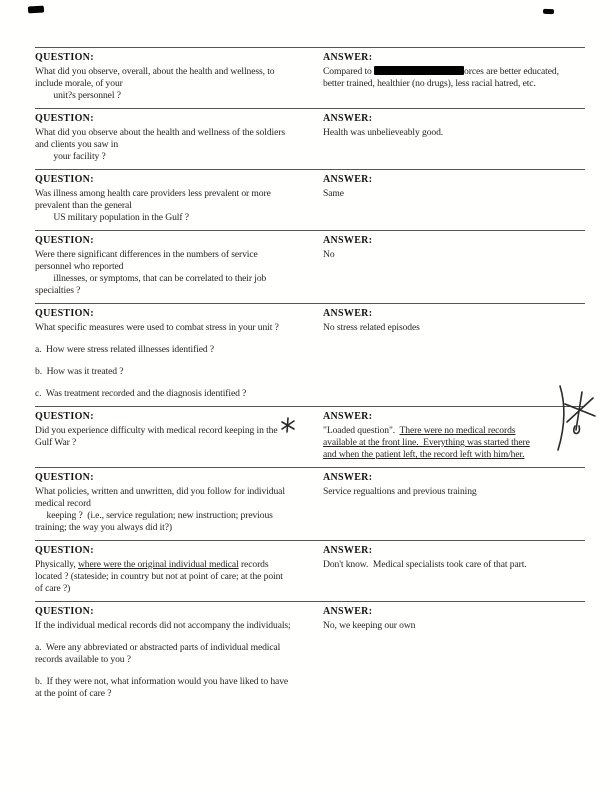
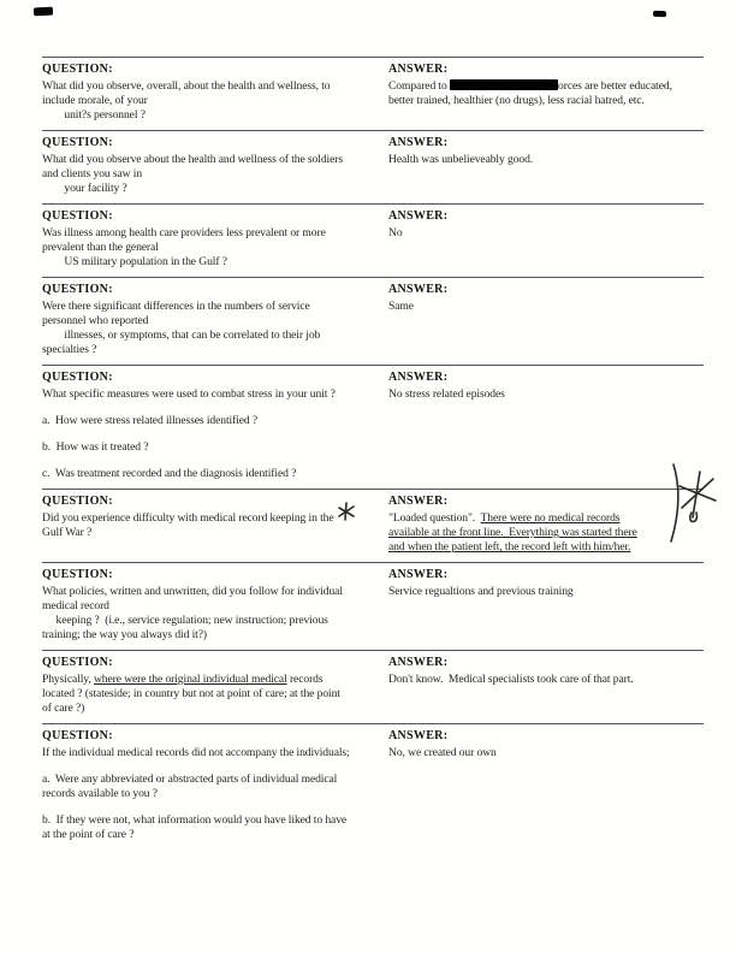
  QUESTION:
  What did you observe, overall, about the health and wellness, to
  include morale, of your
  unit?s personnel ?
  ANSWER:
  Compared to orces are better educated,
  better trained, healthier (no drugs), less racial hatred, etc.
  QUESTION:
  What did you observe about the health and wellness of the soldiers
  and clients you saw in
  your facility ?
  ANSWER:
  Health was unbelieveably good.
  QUESTION:
  Was illness among health care providers less prevalent or more
  prevalent than the general
  US military population in the Gulf ?
  ANSWER:
- Same
+ No
  QUESTION:
  Were there significant differences in the numbers of service
  personnel who reported
  illnesses, or symptoms, that can be correlated to their job
  specialties ?
  ANSWER:
- No
+ Same
  QUESTION:
  What specific measures were used to combat stress in your unit ?
  a. How were stress related illnesses identified ?
  b. How was it treated ?
  c. Was treatment recorded and the diagnosis identified ?
  ANSWER:
  No stress related episodes
  QUESTION:
  Did you experience difficulty with medical record keeping in the
  Gulf War ?
  ANSWER:
  "Loaded question". There were no medical records
  available at the front line. Everything was started there
  and when the patient left, the record left with him/her.
  QUESTION:
  What policies, written and unwritten, did you follow for individual
  medical record
  keeping ? (i.e., service regulation; new instruction; previous
  training; the way you always did it?)
  ANSWER:
  Service regualtions and previous training
  QUESTION:
  Physically, where were the original individual medical records
  located ? (stateside; in country but not at point of care; at the point
  of care ?)
  ANSWER:
  Don't know. Medical specialists took care of that part.
  QUESTION:
  If the individual medical records did not accompany the individuals;
  a. Were any abbreviated or abstracted parts of individual medical
  records available to you ?
  b. If they were not, what information would you have liked to have
  at the point of care ?
  ANSWER:
- No, we keeping our own
+ No, we created our own
